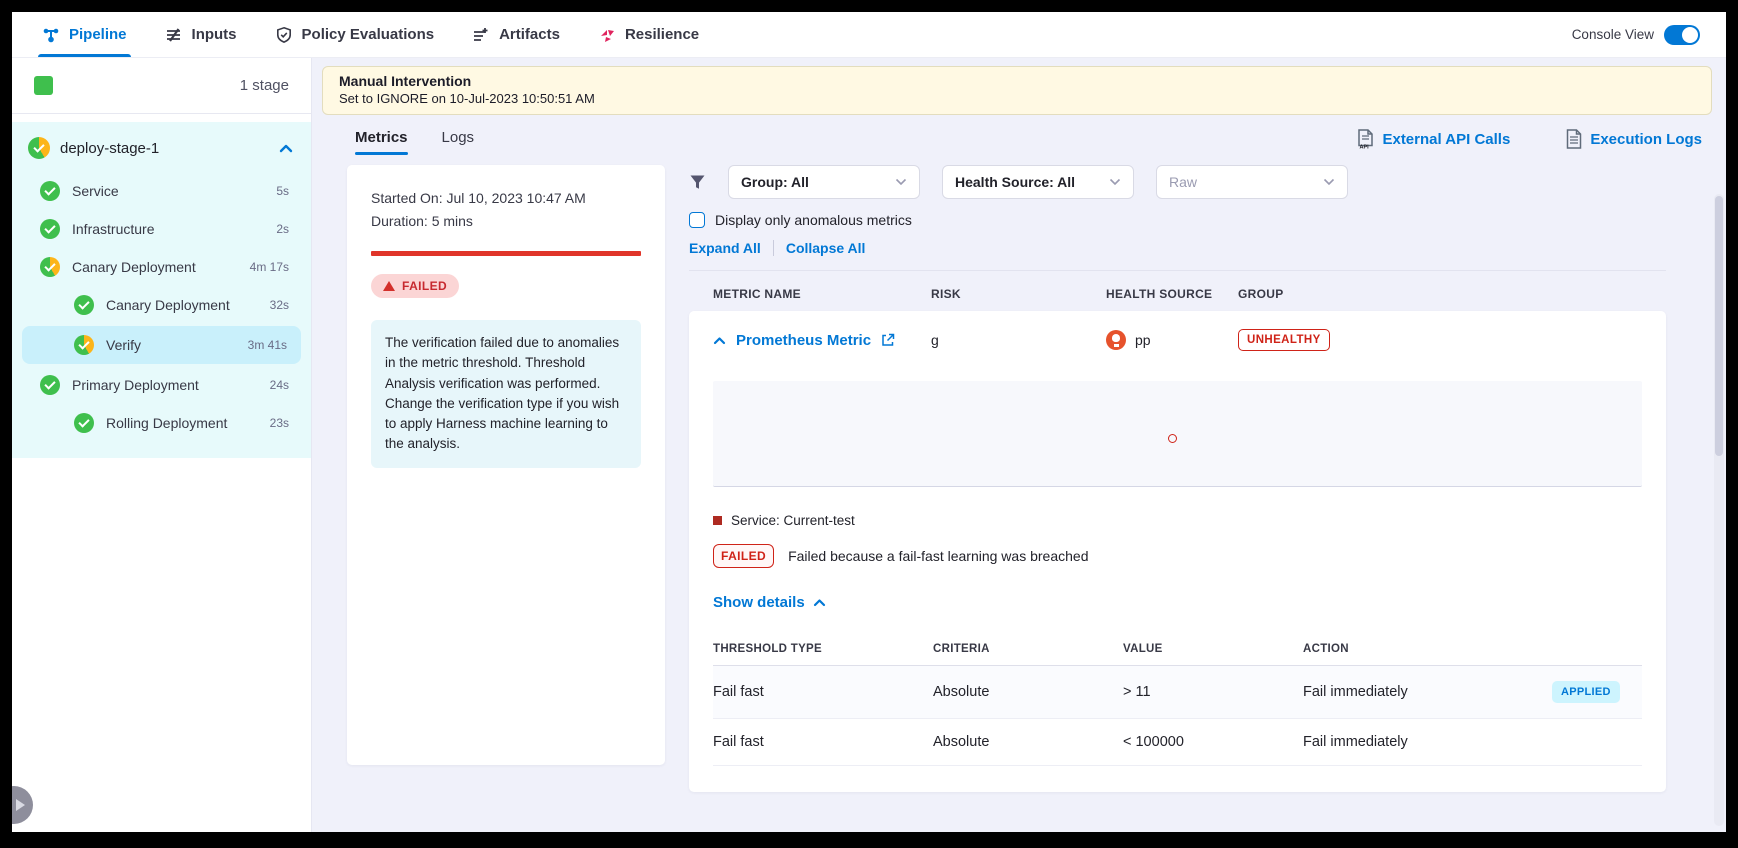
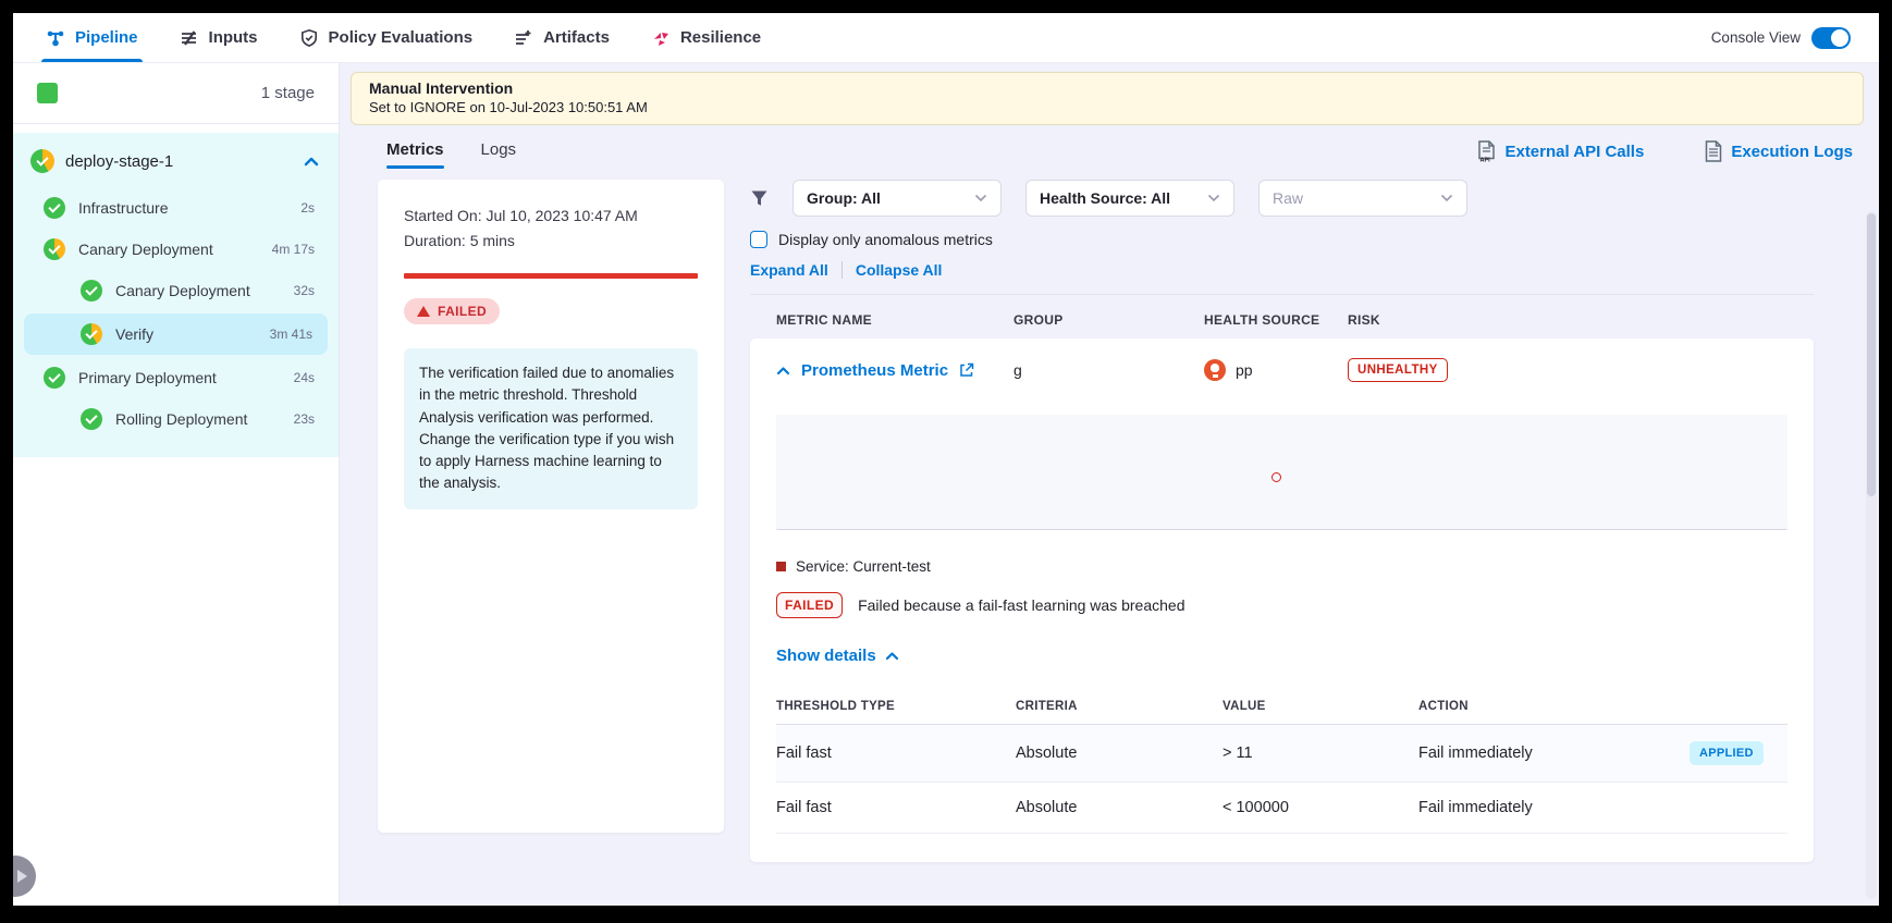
  Pipeline
  Inputs
  Policy Evaluations
  Artifacts
  Resilience
  Console View
  1 stage
  deploy-stage-1
- Service
- 5s
  Infrastructure
  2s
  Canary Deployment
  4m 17s
  Canary Deployment
  32s
  Verify
  3m 41s
  Primary Deployment
  24s
  Rolling Deployment
  23s
  Manual Intervention
  Set to IGNORE on 10-Jul-2023 10:50:51 AM
  Metrics
  Logs
  External API Calls
  Execution Logs
  Started On: Jul 10, 2023 10:47 AM
  Duration: 5 mins
  FAILED
  The verification failed due to anomalies in the metric threshold. Threshold Analysis verification was performed. Change the verification type if you wish to apply Harness machine learning to the analysis.
  Group: All
  Health Source: All
  Raw
  Display only anomalous metrics
  Expand All
  Collapse All
  METRIC NAME
- RISK
+ GROUP
  HEALTH SOURCE
- GROUP
+ RISK
  Prometheus Metric
  g
  pp
  UNHEALTHY
  Service: Current-test
  FAILED
  Failed because a fail-fast learning was breached
  Show details
  THRESHOLD TYPE
  CRITERIA
  VALUE
  ACTION
  Fail fast
  Absolute
  > 11
  Fail immediately
  APPLIED
  Fail fast
  Absolute
  < 100000
  Fail immediately
